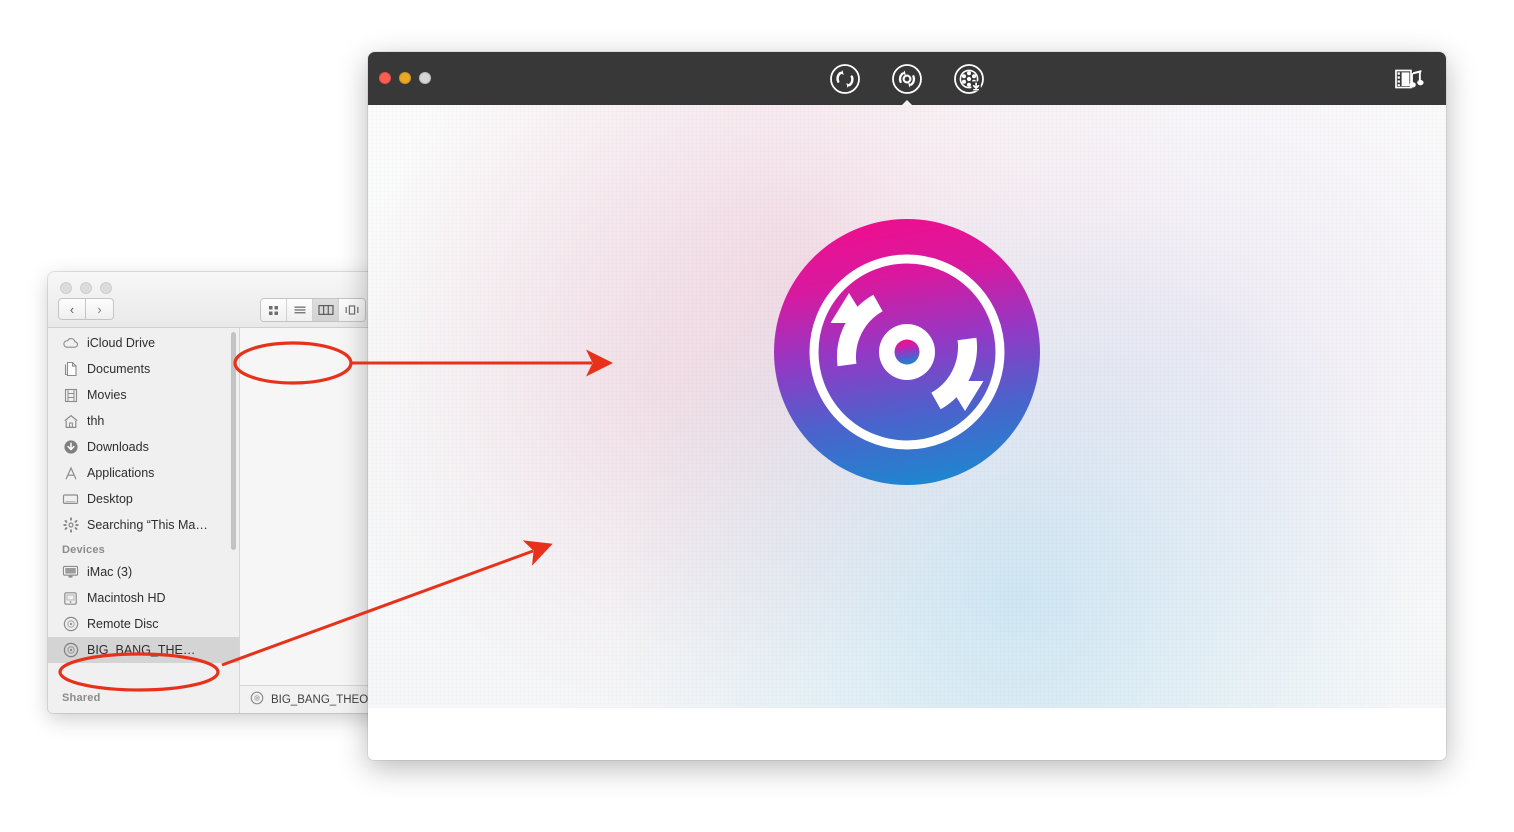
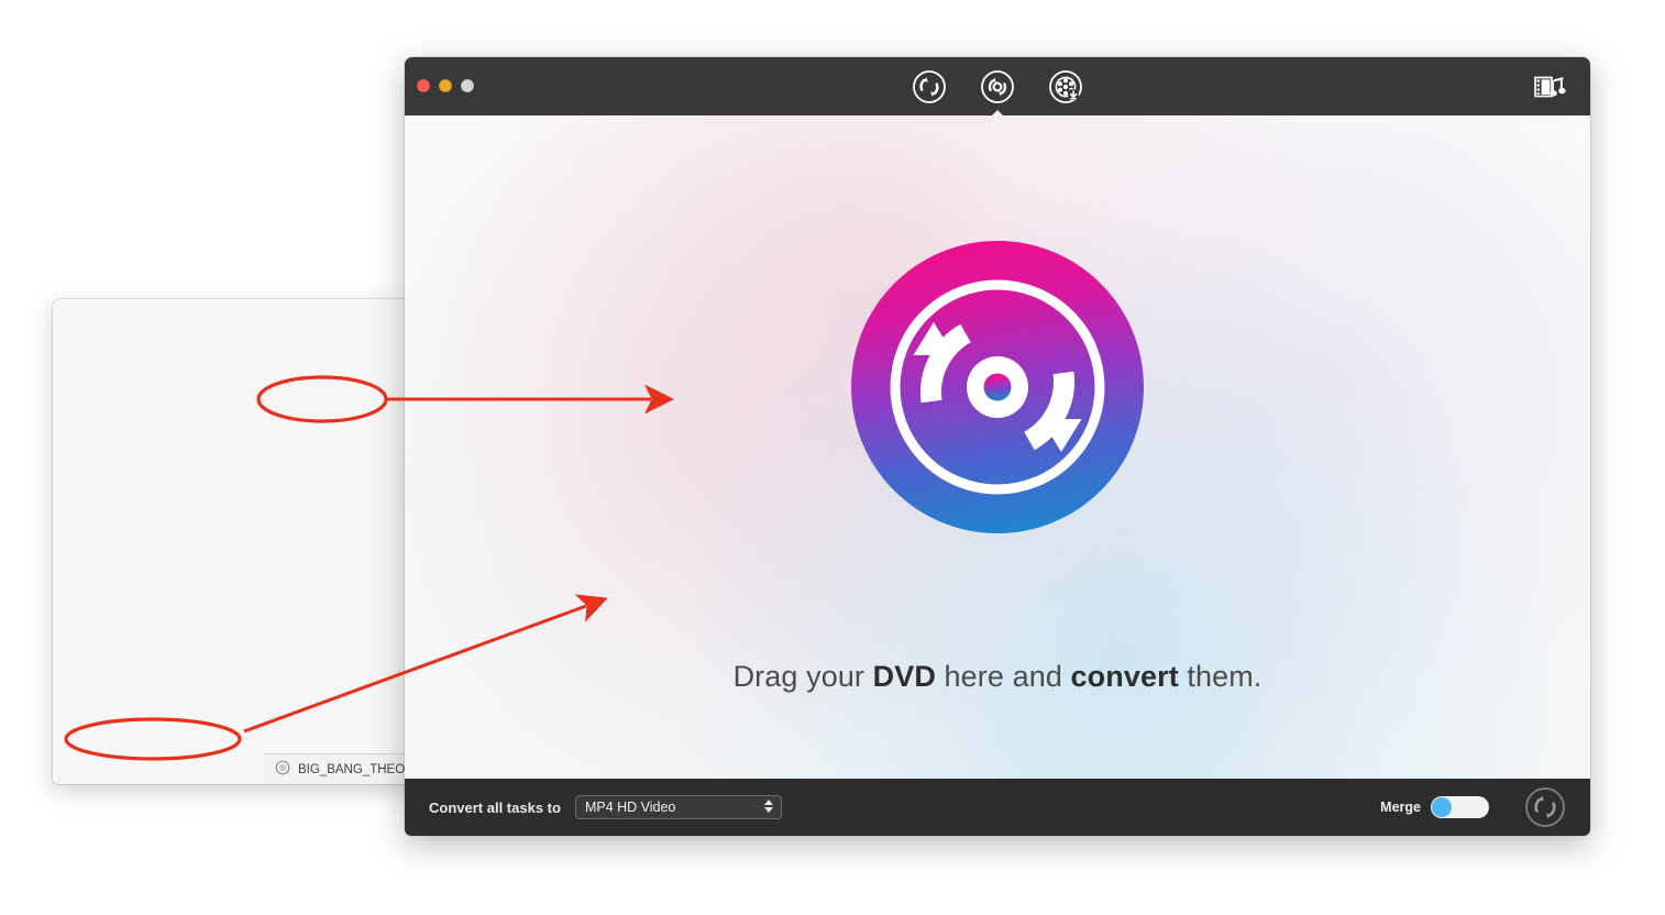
- ‹
- ›
- iCloud Drive
- Documents
- Movies
- thh
- Downloads
- Applications
- Desktop
- Searching “This Ma…
- Devices
- iMac (3)
- Macintosh HD
- Remote Disc
- BIG_BANG_THE…
- Shared
  BIG_BANG_THEO
+ Drag your DVD here and convert them.
+ Convert all tasks to
+ MP4 HD Video
+ Merge
